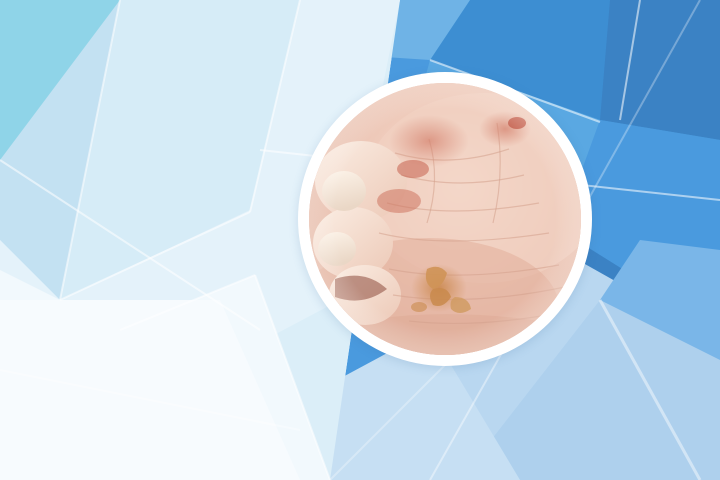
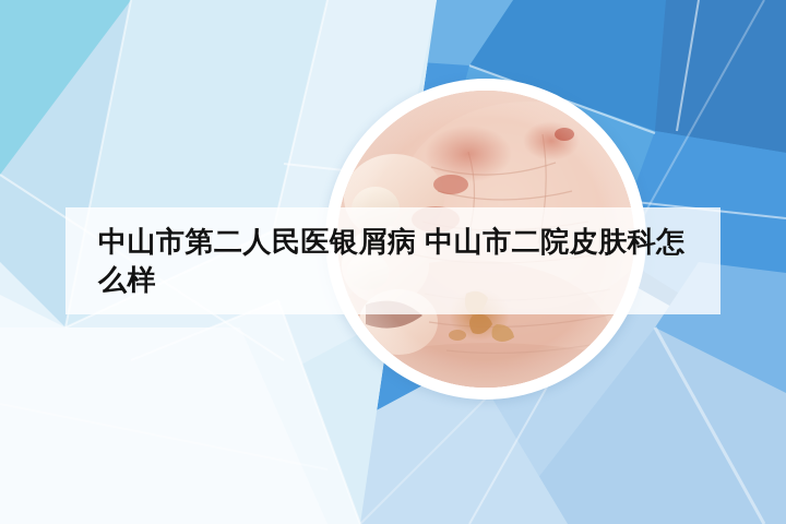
+ 中山市第二人民医银屑病 中山市二院皮肤科怎么样
